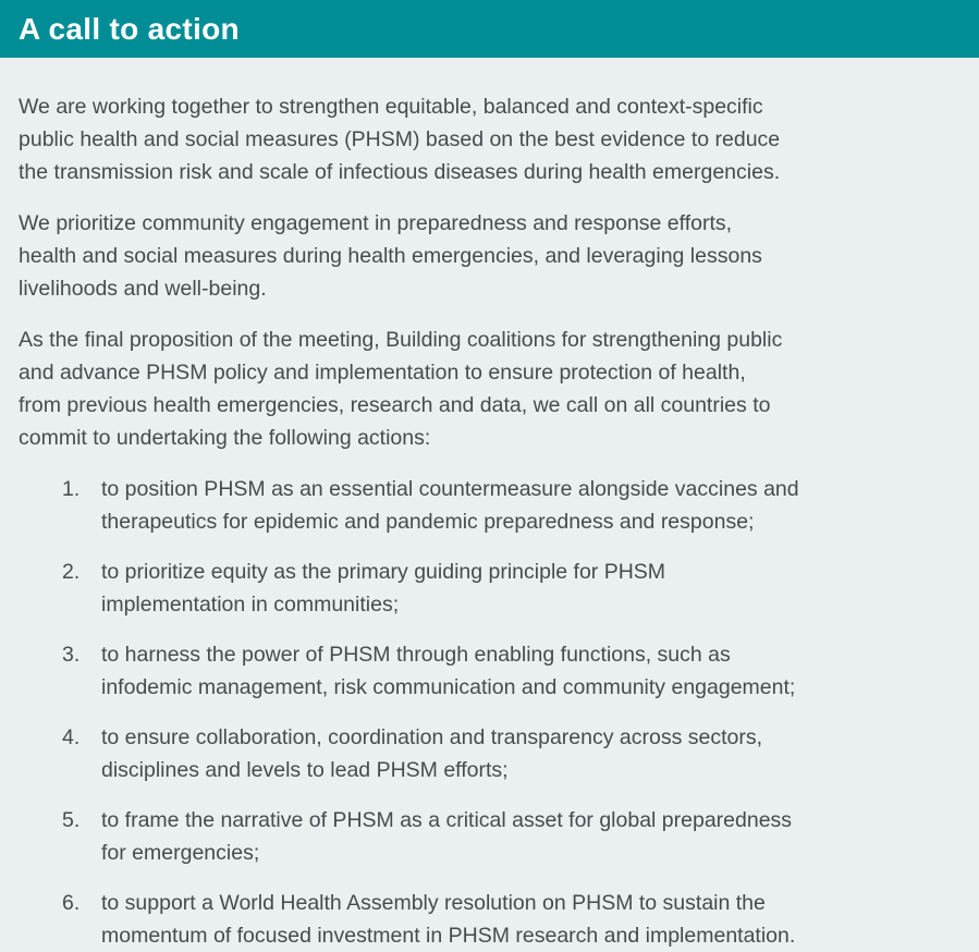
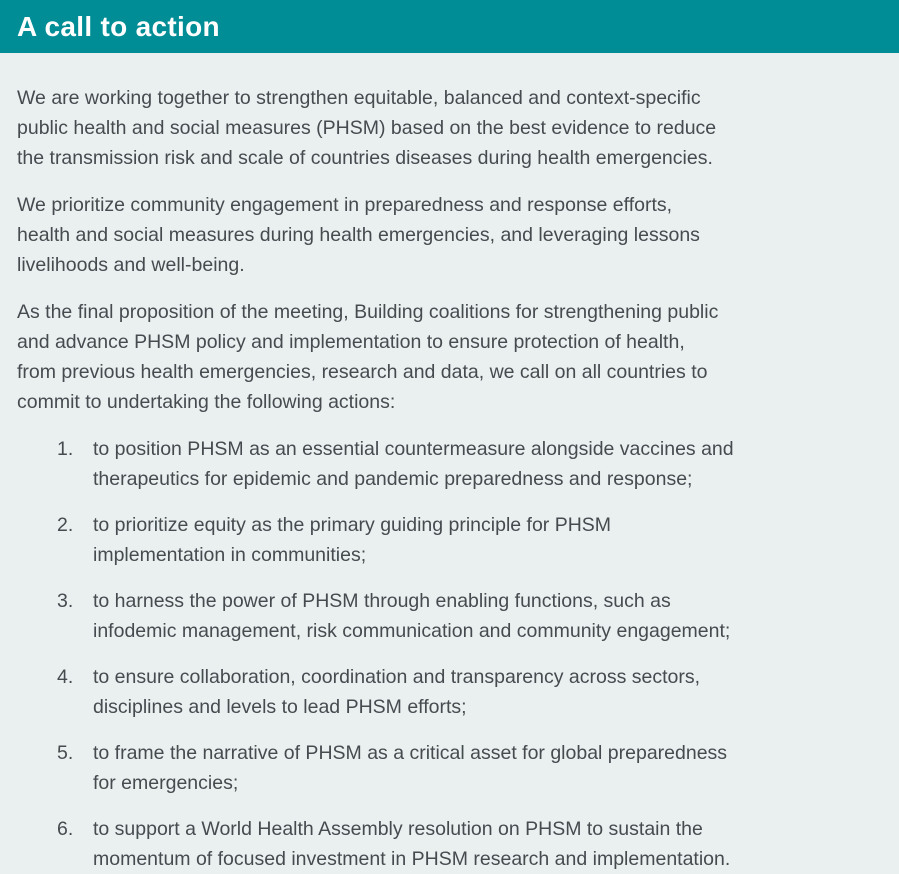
  A call to action
  We are working together to strengthen equitable, balanced and context-specific
  public health and social measures (PHSM) based on the best evidence to reduce
- the transmission risk and scale of infectious diseases during health emergencies.
+ the transmission risk and scale of countries diseases during health emergencies.
  We prioritize community engagement in preparedness and response efforts,
  health and social measures during health emergencies, and leveraging lessons
  livelihoods and well-being.
  As the final proposition of the meeting, Building coalitions for strengthening public
  and advance PHSM policy and implementation to ensure protection of health,
  from previous health emergencies, research and data, we call on all countries to
  commit to undertaking the following actions:
  1.
  to position PHSM as an essential countermeasure alongside vaccines and
  therapeutics for epidemic and pandemic preparedness and response;
  2.
  to prioritize equity as the primary guiding principle for PHSM
  implementation in communities;
  3.
  to harness the power of PHSM through enabling functions, such as
  infodemic management, risk communication and community engagement;
  4.
  to ensure collaboration, coordination and transparency across sectors,
  disciplines and levels to lead PHSM efforts;
  5.
  to frame the narrative of PHSM as a critical asset for global preparedness
  for emergencies;
  6.
  to support a World Health Assembly resolution on PHSM to sustain the
  momentum of focused investment in PHSM research and implementation.
